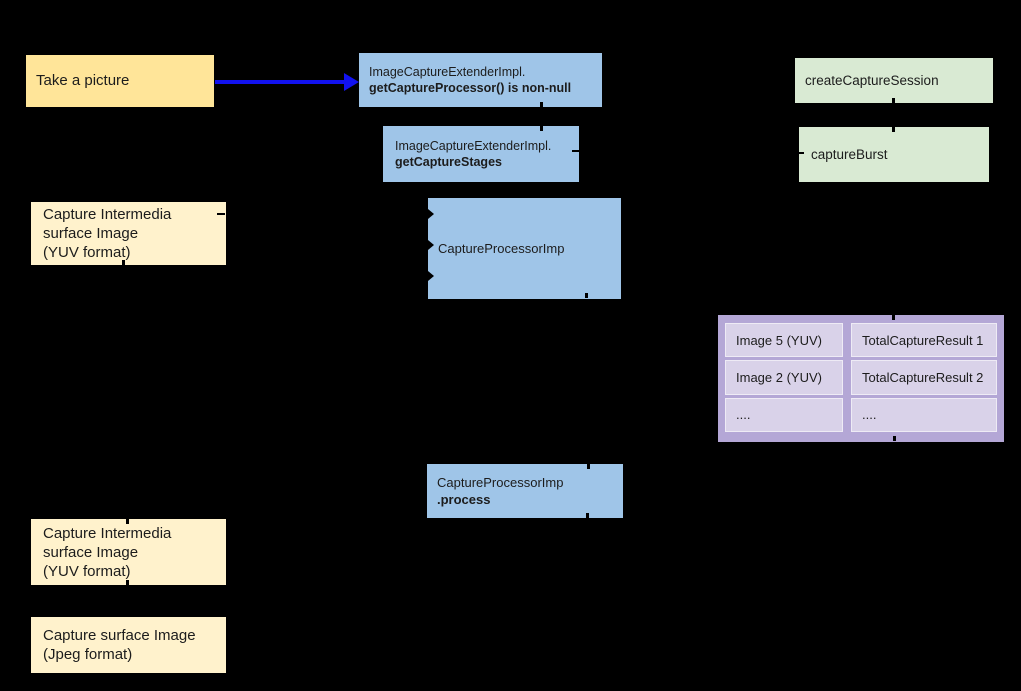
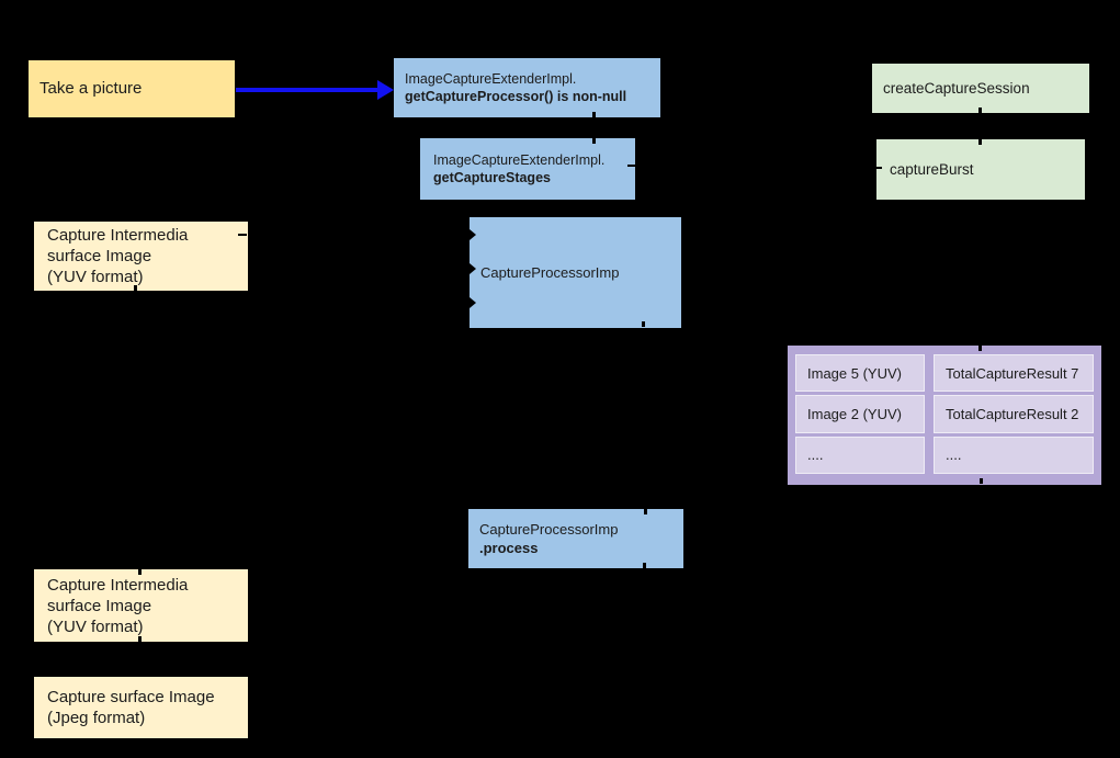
  Take a picture
  ImageCaptureExtenderImpl.
  getCaptureProcessor() is non-null
  ImageCaptureExtenderImpl.
  getCaptureStages
  Capture Intermedia
  surface Image
  (YUV format)
  CaptureProcessorImp
  createCaptureSession
  captureBurst
  Image 5 (YUV)
- TotalCaptureResult 1
+ TotalCaptureResult 7
  Image 2 (YUV)
  TotalCaptureResult 2
  ....
  ....
  CaptureProcessorImp
  .process
  Capture Intermedia
  surface Image
  (YUV format)
  Capture surface Image
  (Jpeg format)
